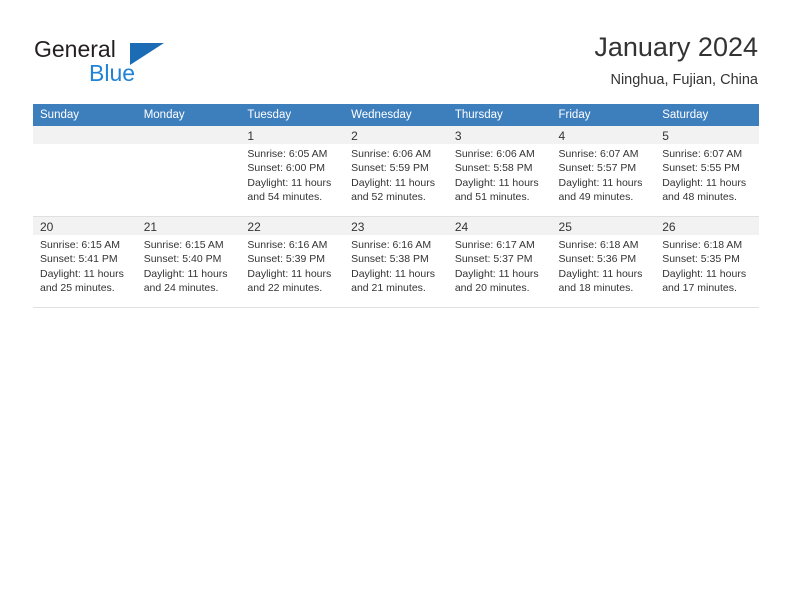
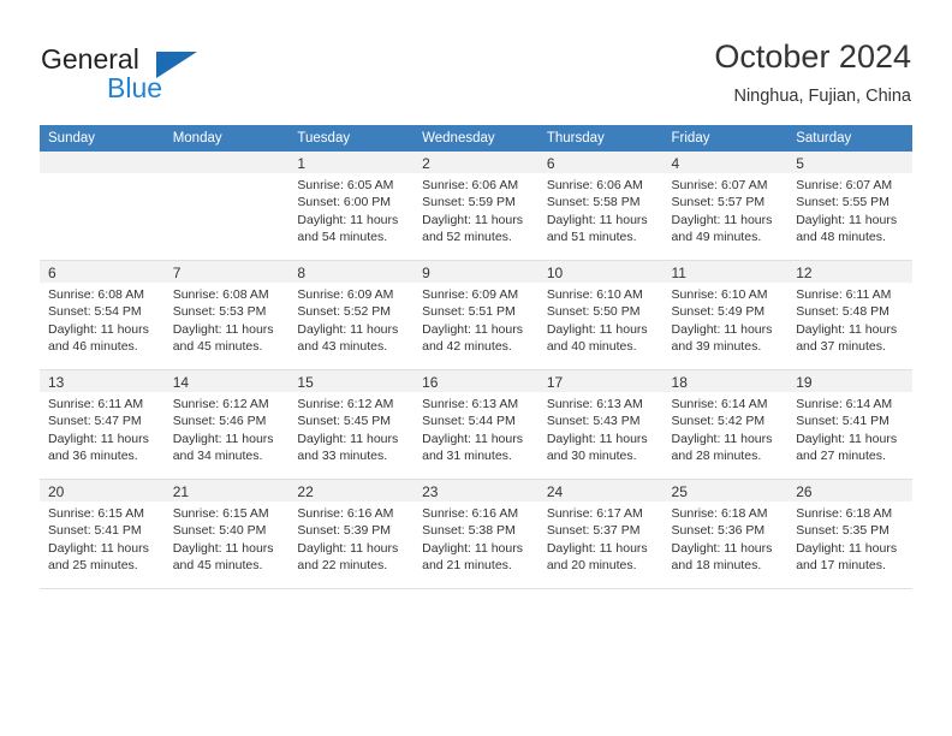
  General
  Blue
- January 2024
+ October 2024
  Ninghua, Fujian, China
  Sunday	Monday	Tuesday	Wednesday	Thursday	Friday	Saturday
- 		1Sunrise: 6:05 AMSunset: 6:00 PMDaylight: 11 hoursand 54 minutes.	2Sunrise: 6:06 AMSunset: 5:59 PMDaylight: 11 hoursand 52 minutes.	3Sunrise: 6:06 AMSunset: 5:58 PMDaylight: 11 hoursand 51 minutes.	4Sunrise: 6:07 AMSunset: 5:57 PMDaylight: 11 hoursand 49 minutes.	5Sunrise: 6:07 AMSunset: 5:55 PMDaylight: 11 hoursand 48 minutes.
+ 		1Sunrise: 6:05 AMSunset: 6:00 PMDaylight: 11 hoursand 54 minutes.	2Sunrise: 6:06 AMSunset: 5:59 PMDaylight: 11 hoursand 52 minutes.	6Sunrise: 6:06 AMSunset: 5:58 PMDaylight: 11 hoursand 51 minutes.	4Sunrise: 6:07 AMSunset: 5:57 PMDaylight: 11 hoursand 49 minutes.	5Sunrise: 6:07 AMSunset: 5:55 PMDaylight: 11 hoursand 48 minutes.
+ 6Sunrise: 6:08 AMSunset: 5:54 PMDaylight: 11 hoursand 46 minutes.	7Sunrise: 6:08 AMSunset: 5:53 PMDaylight: 11 hoursand 45 minutes.	8Sunrise: 6:09 AMSunset: 5:52 PMDaylight: 11 hoursand 43 minutes.	9Sunrise: 6:09 AMSunset: 5:51 PMDaylight: 11 hoursand 42 minutes.	10Sunrise: 6:10 AMSunset: 5:50 PMDaylight: 11 hoursand 40 minutes.	11Sunrise: 6:10 AMSunset: 5:49 PMDaylight: 11 hoursand 39 minutes.	12Sunrise: 6:11 AMSunset: 5:48 PMDaylight: 11 hoursand 37 minutes.
+ 13Sunrise: 6:11 AMSunset: 5:47 PMDaylight: 11 hoursand 36 minutes.	14Sunrise: 6:12 AMSunset: 5:46 PMDaylight: 11 hoursand 34 minutes.	15Sunrise: 6:12 AMSunset: 5:45 PMDaylight: 11 hoursand 33 minutes.	16Sunrise: 6:13 AMSunset: 5:44 PMDaylight: 11 hoursand 31 minutes.	17Sunrise: 6:13 AMSunset: 5:43 PMDaylight: 11 hoursand 30 minutes.	18Sunrise: 6:14 AMSunset: 5:42 PMDaylight: 11 hoursand 28 minutes.	19Sunrise: 6:14 AMSunset: 5:41 PMDaylight: 11 hoursand 27 minutes.
- 20Sunrise: 6:15 AMSunset: 5:41 PMDaylight: 11 hoursand 25 minutes.	21Sunrise: 6:15 AMSunset: 5:40 PMDaylight: 11 hoursand 24 minutes.	22Sunrise: 6:16 AMSunset: 5:39 PMDaylight: 11 hoursand 22 minutes.	23Sunrise: 6:16 AMSunset: 5:38 PMDaylight: 11 hoursand 21 minutes.	24Sunrise: 6:17 AMSunset: 5:37 PMDaylight: 11 hoursand 20 minutes.	25Sunrise: 6:18 AMSunset: 5:36 PMDaylight: 11 hoursand 18 minutes.	26Sunrise: 6:18 AMSunset: 5:35 PMDaylight: 11 hoursand 17 minutes.
+ 20Sunrise: 6:15 AMSunset: 5:41 PMDaylight: 11 hoursand 25 minutes.	21Sunrise: 6:15 AMSunset: 5:40 PMDaylight: 11 hoursand 45 minutes.	22Sunrise: 6:16 AMSunset: 5:39 PMDaylight: 11 hoursand 22 minutes.	23Sunrise: 6:16 AMSunset: 5:38 PMDaylight: 11 hoursand 21 minutes.	24Sunrise: 6:17 AMSunset: 5:37 PMDaylight: 11 hoursand 20 minutes.	25Sunrise: 6:18 AMSunset: 5:36 PMDaylight: 11 hoursand 18 minutes.	26Sunrise: 6:18 AMSunset: 5:35 PMDaylight: 11 hoursand 17 minutes.
